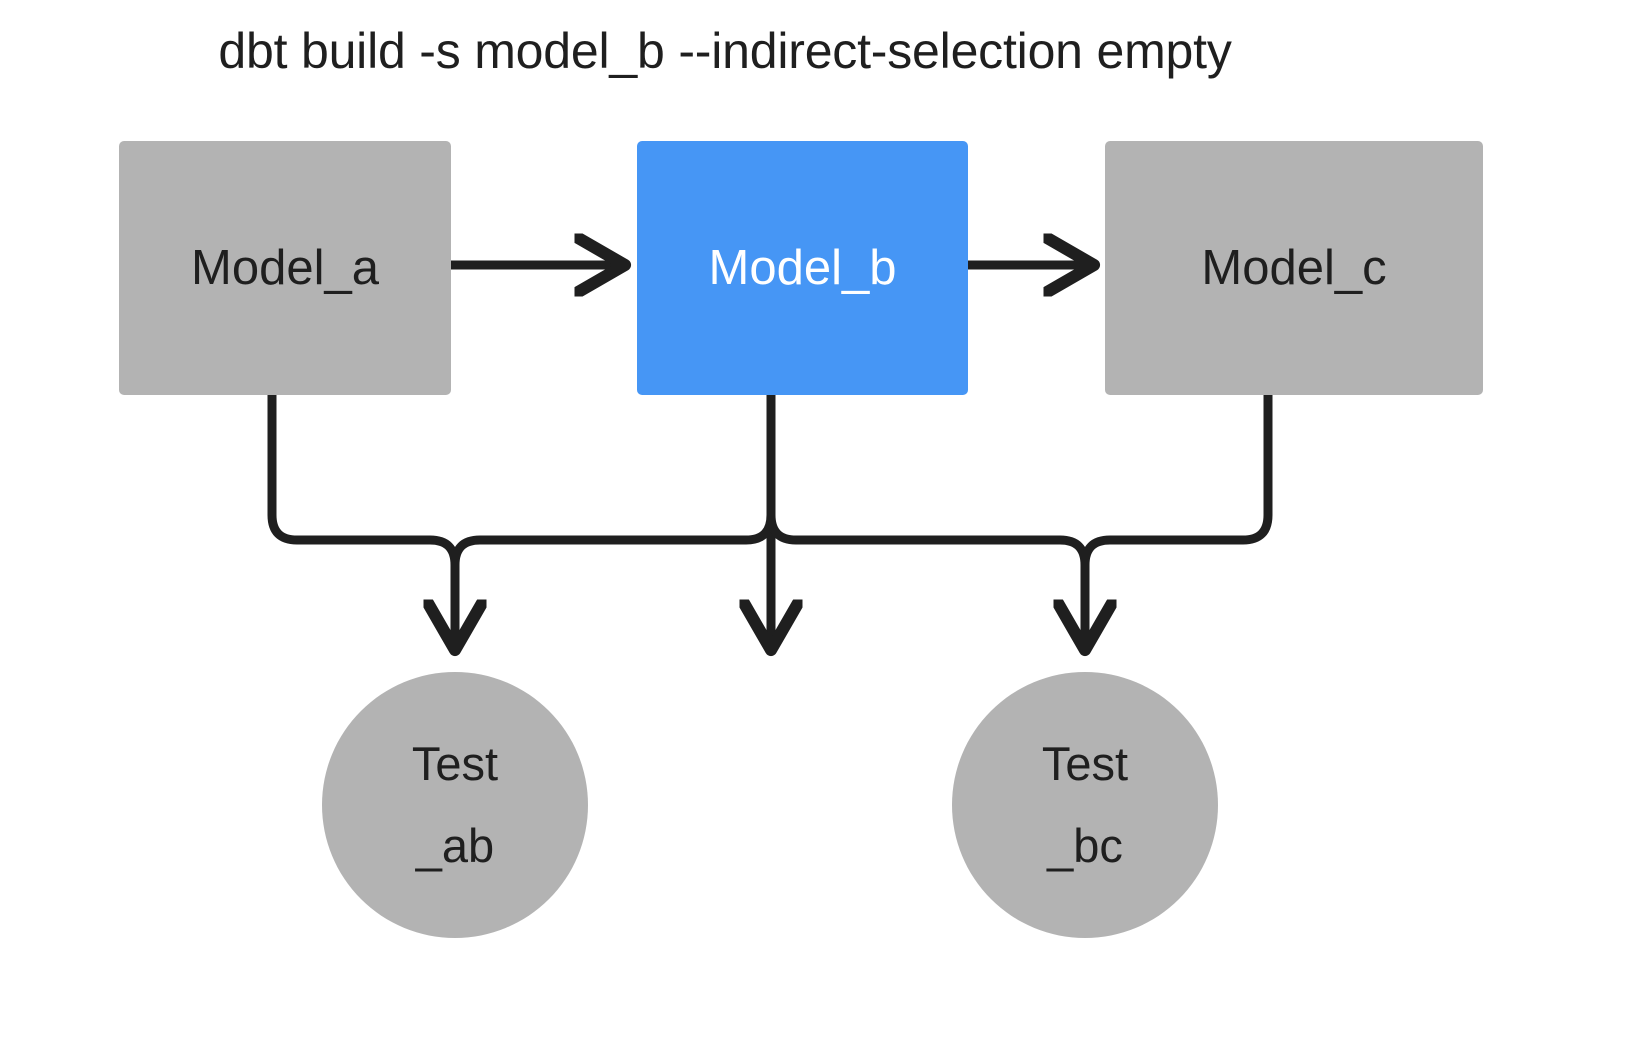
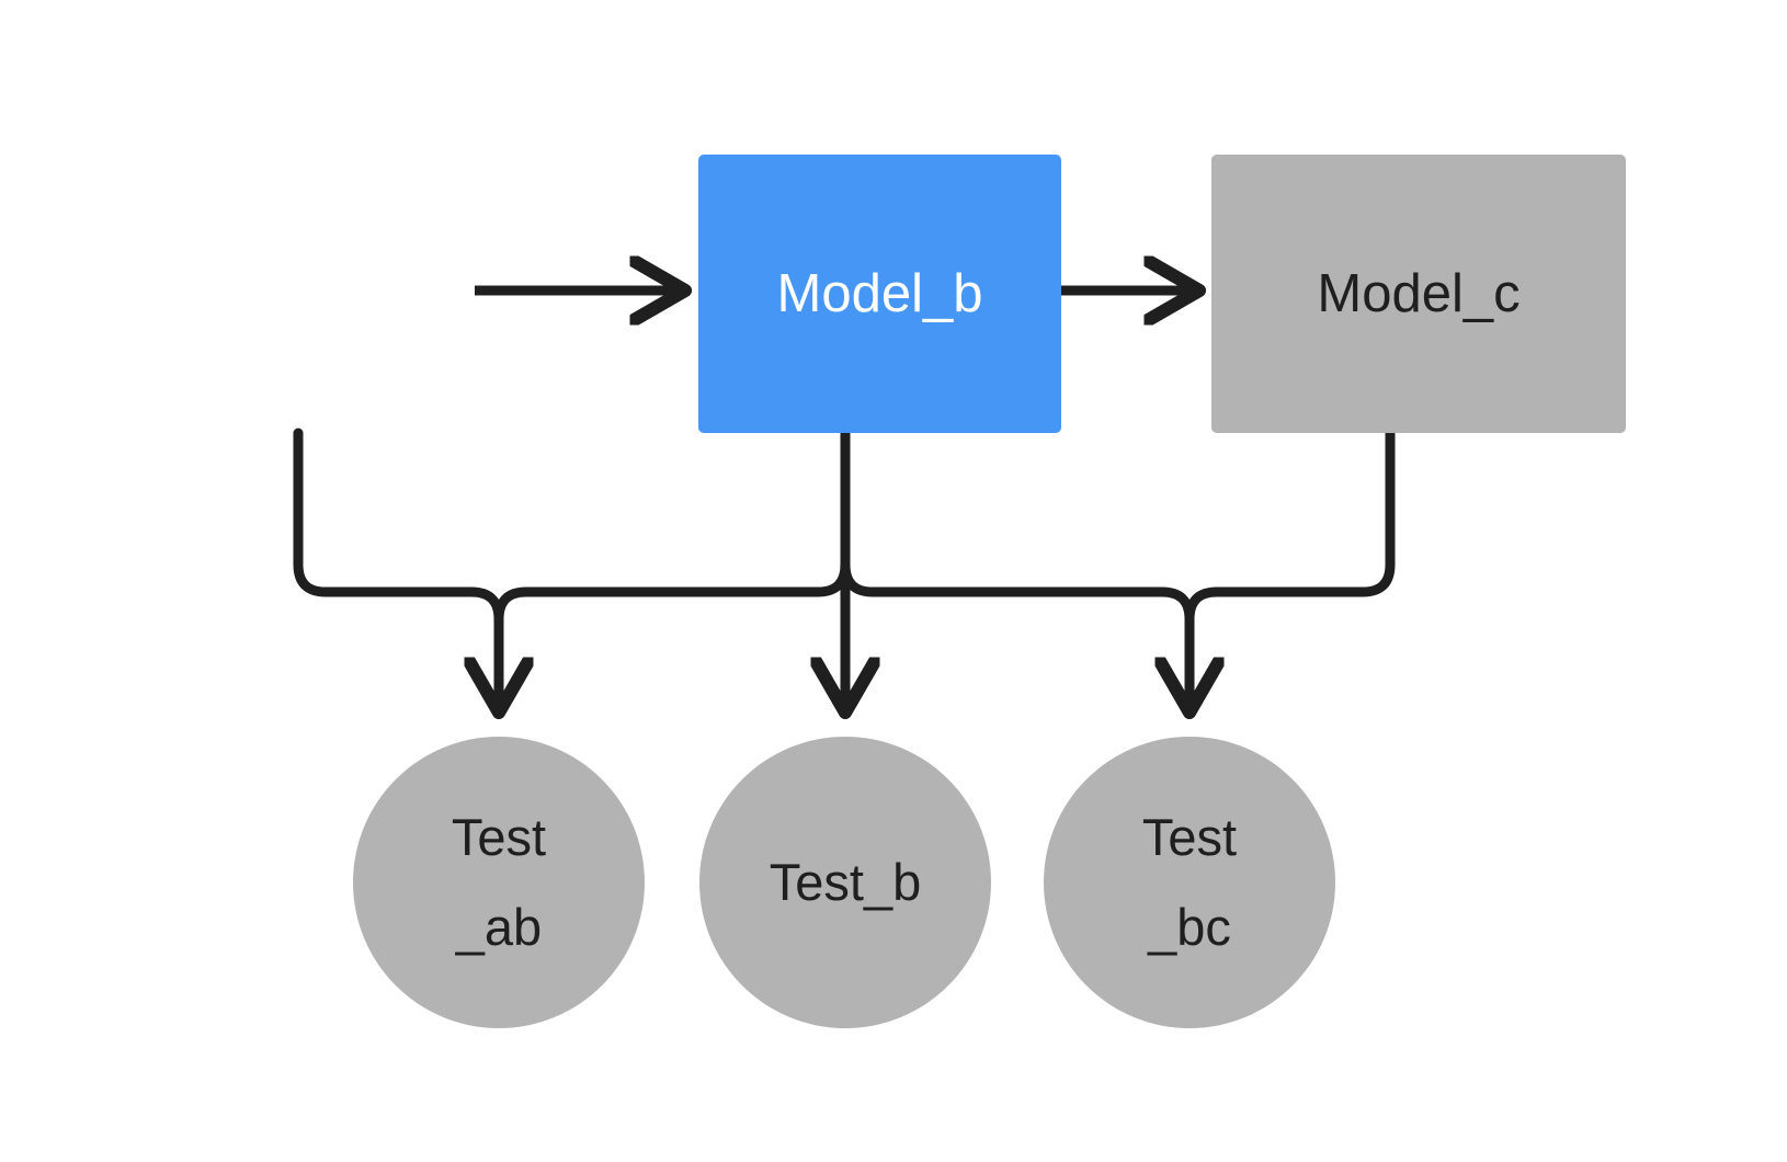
- dbt build -s model_b --indirect-selection empty
- Model_a
  Model_b
  Model_c
  Test
  _ab
+ Test_b
  Test
  _bc
